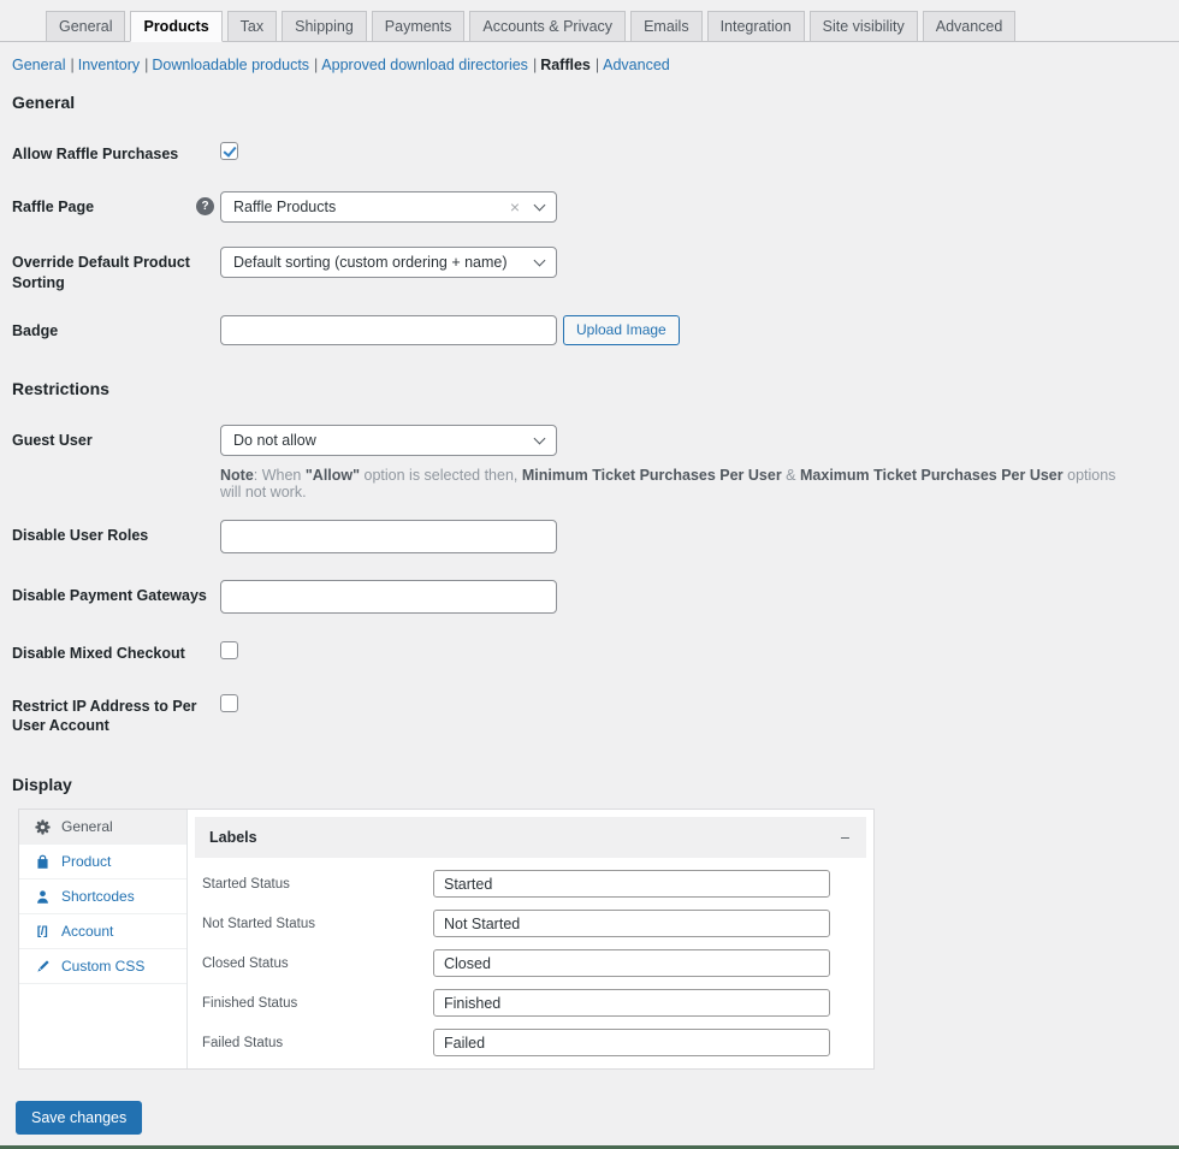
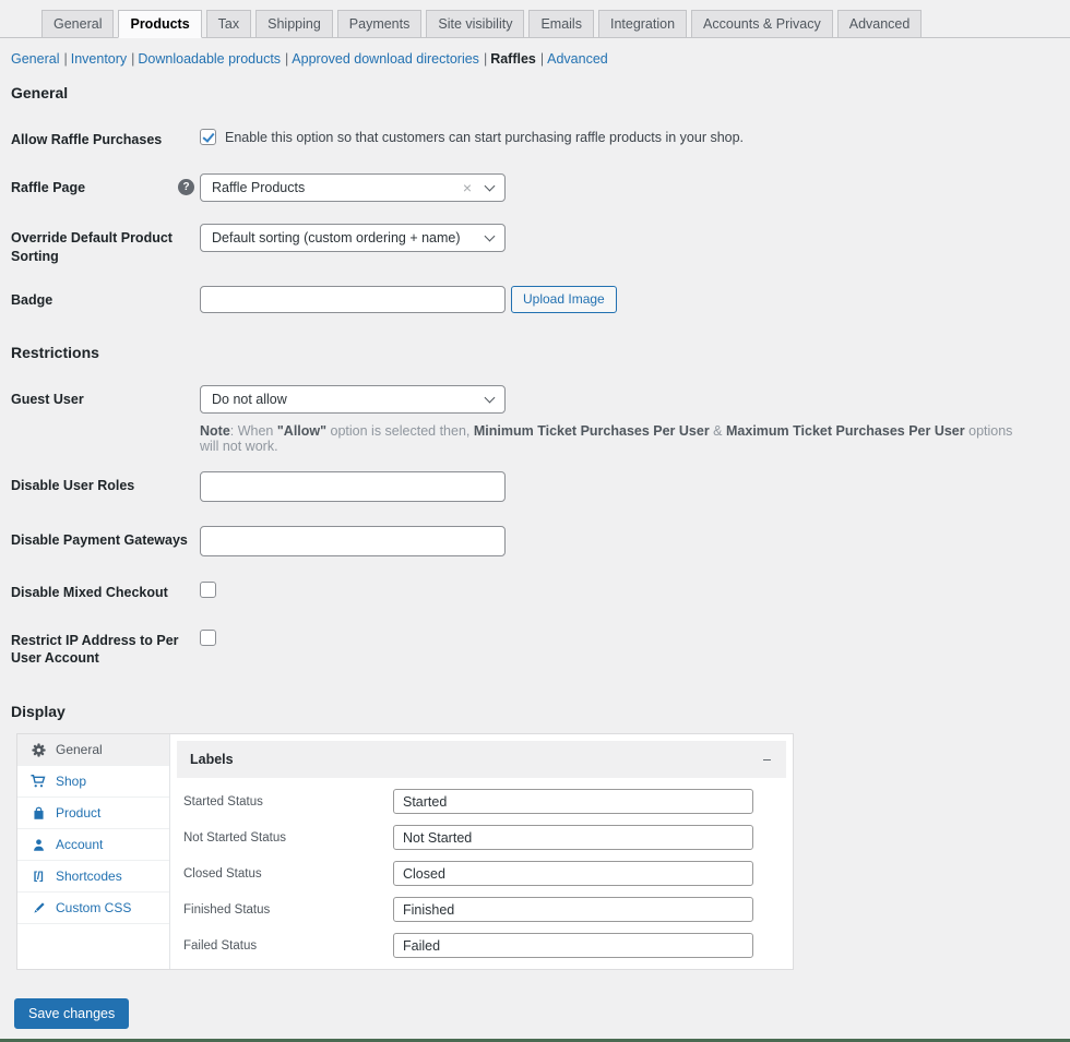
  General
  Products
  Tax
  Shipping
  Payments
- Accounts & Privacy
+ Site visibility
  Emails
  Integration
- Site visibility
+ Accounts & Privacy
  Advanced
  General | Inventory | Downloadable products | Approved download directories | Raffles | Advanced
  General
  Allow Raffle Purchases
+ Enable this option so that customers can start purchasing raffle products in your shop.
  Raffle Page
  ?
  Raffle Products
  ×
  Override Default Product Sorting
  Default sorting (custom ordering + name)
  Badge
  Upload Image
  Restrictions
  Guest User
  Do not allow
  Note: When "Allow" option is selected then, Minimum Ticket Purchases Per User & Maximum Ticket Purchases Per User options will not work.
  Disable User Roles
  Disable Payment Gateways
  Disable Mixed Checkout
  Restrict IP Address to Per User Account
  Display
  General
+ Shop
  Product
- Shortcodes
+ Account
  [/]
- Account
+ Shortcodes
  Custom CSS
  Labels
  –
  Started Status
  Started
  Not Started Status
  Not Started
  Closed Status
  Closed
  Finished Status
  Finished
  Failed Status
  Failed
  Save changes
